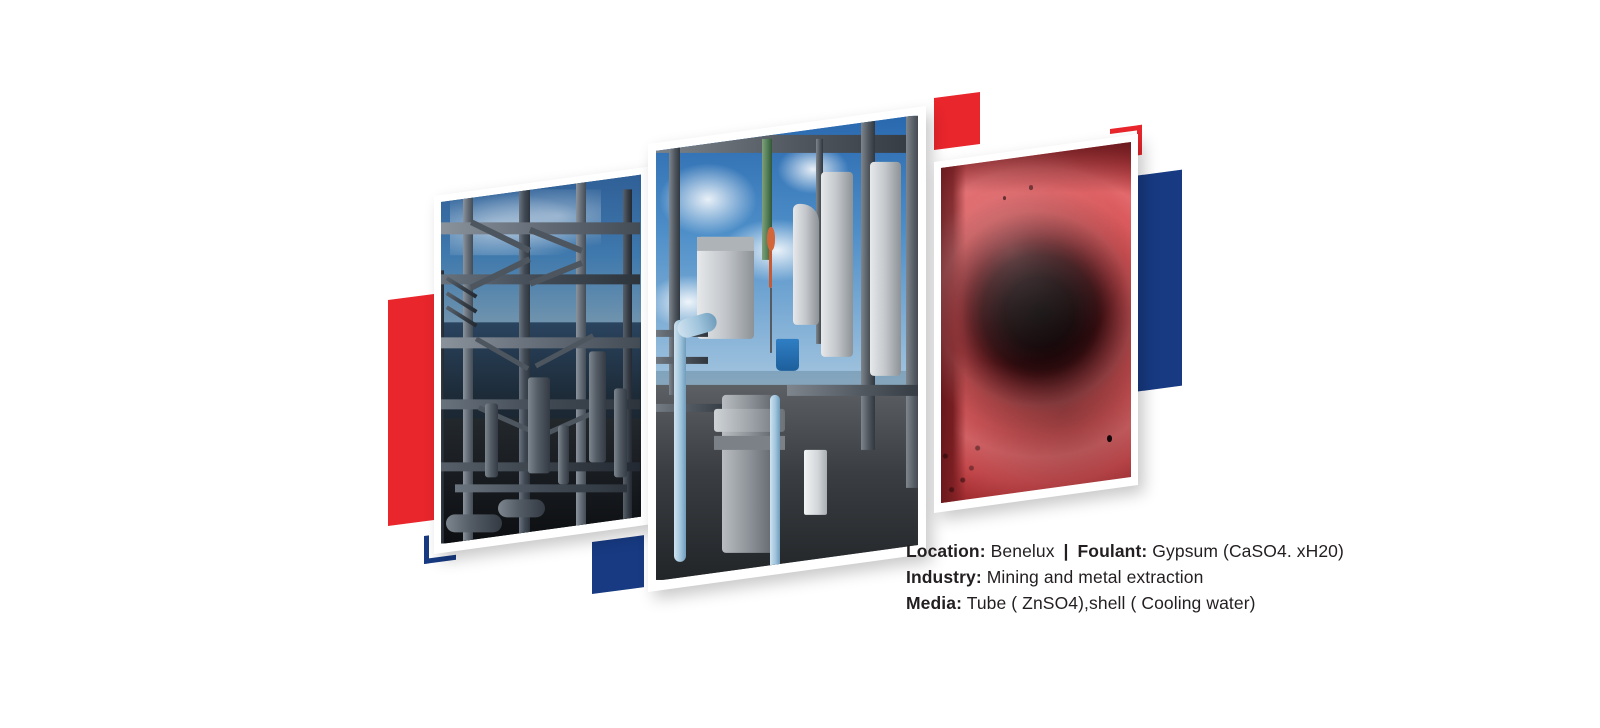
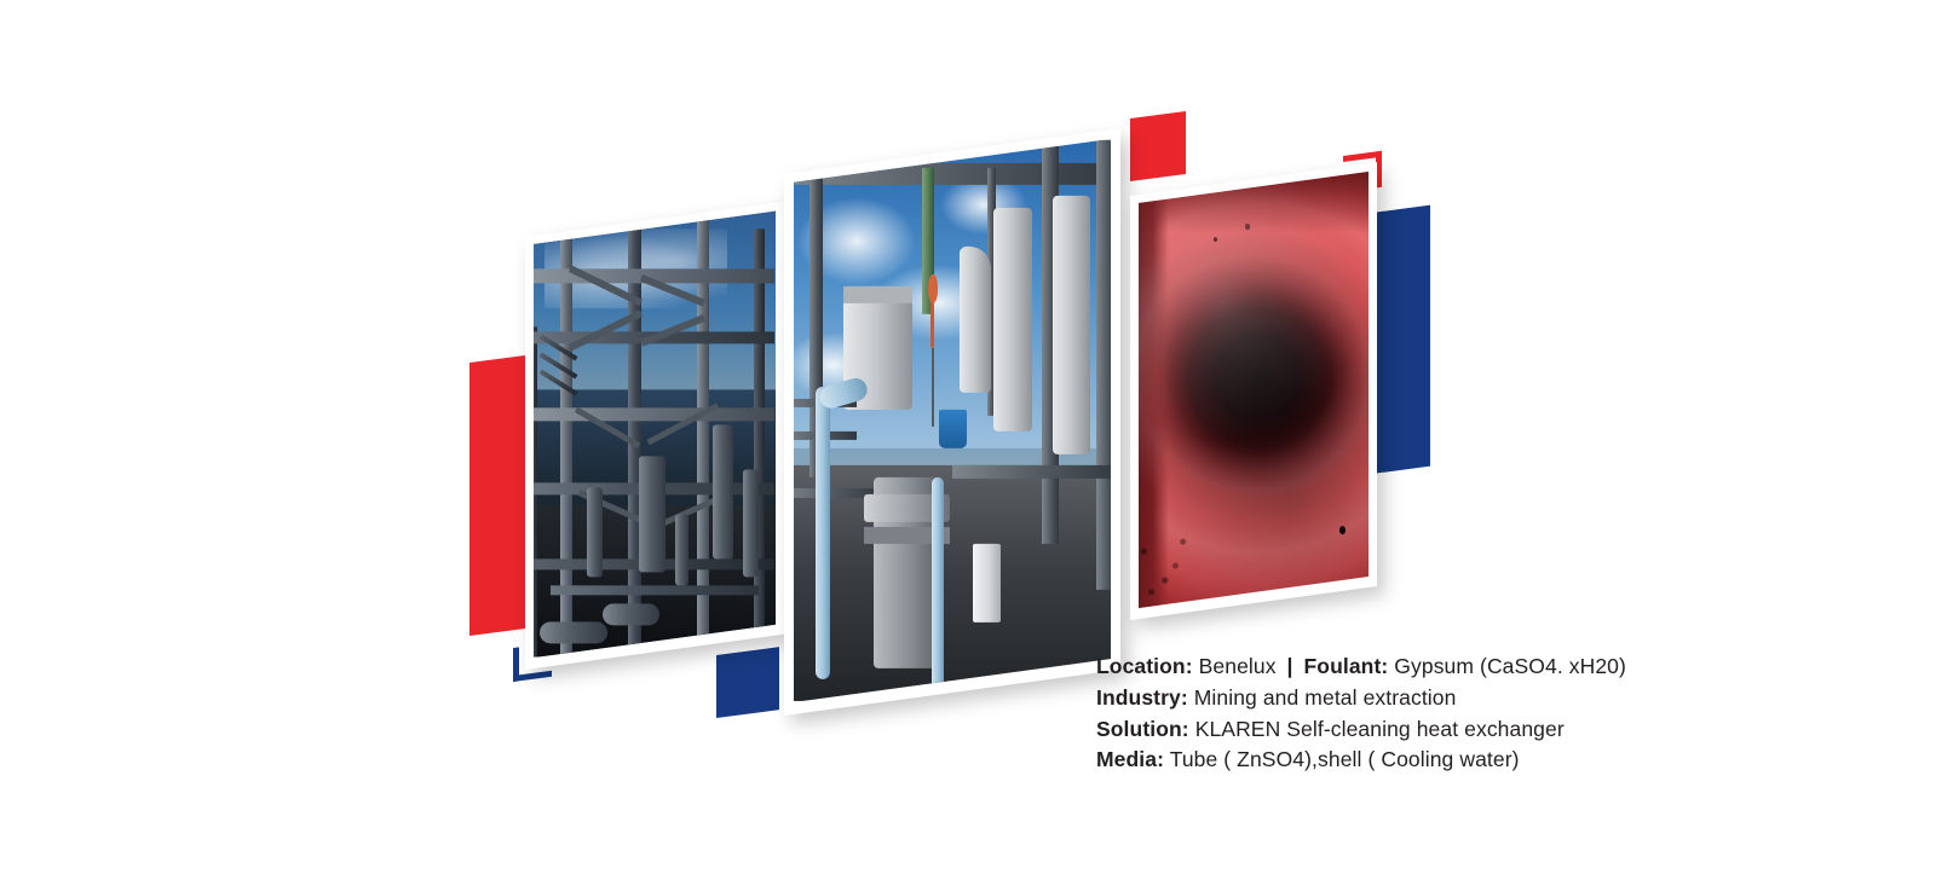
  Location: Benelux | Foulant: Gypsum (CaSO4. xH20)
  Industry: Mining and metal extraction
+ Solution: KLAREN Self-cleaning heat exchanger
  Media: Tube ( ZnSO4),shell ( Cooling water)
